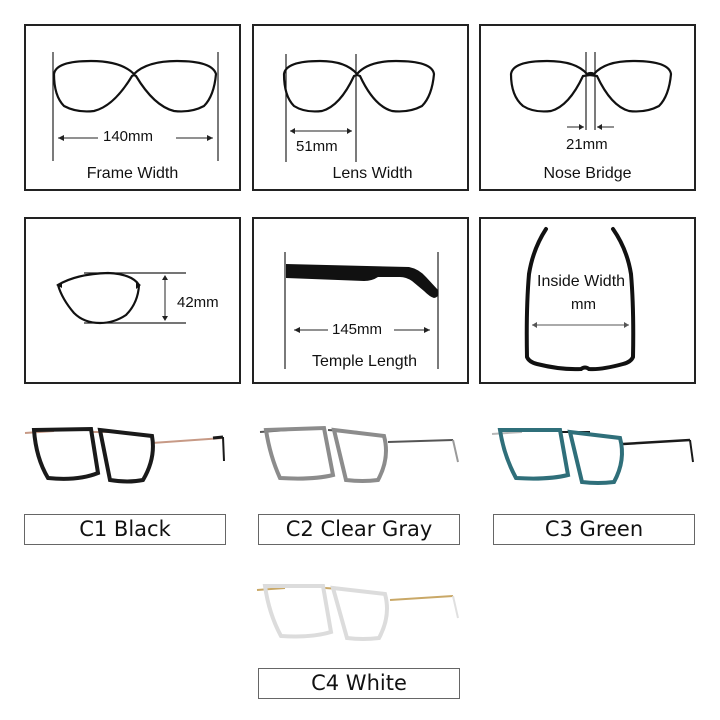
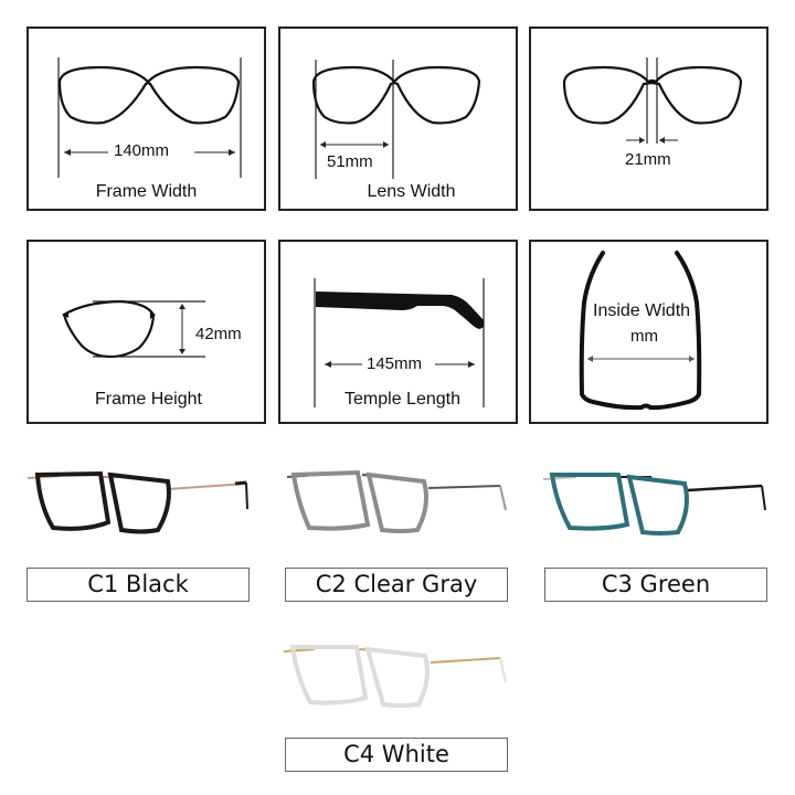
  140mm
  Frame Width
  51mm
  Lens Width
  21mm
- Nose Bridge
  42mm
+ Frame Height
  145mm
  Temple Length
  Inside Width
  mm
  C1 Black
  C2 Clear Gray
  C3 Green
  C4 White
